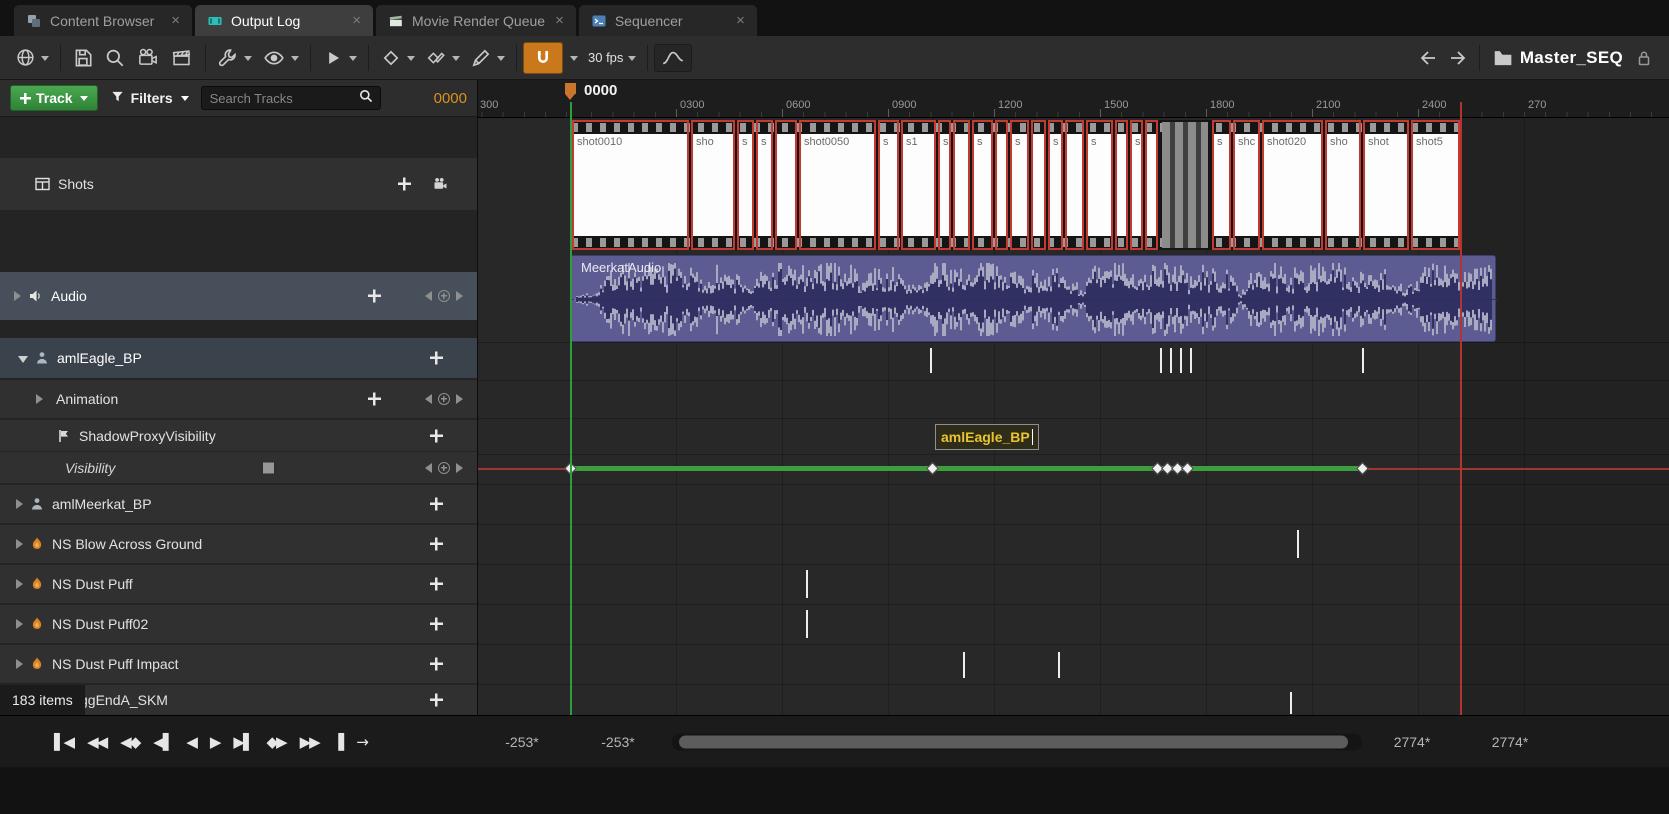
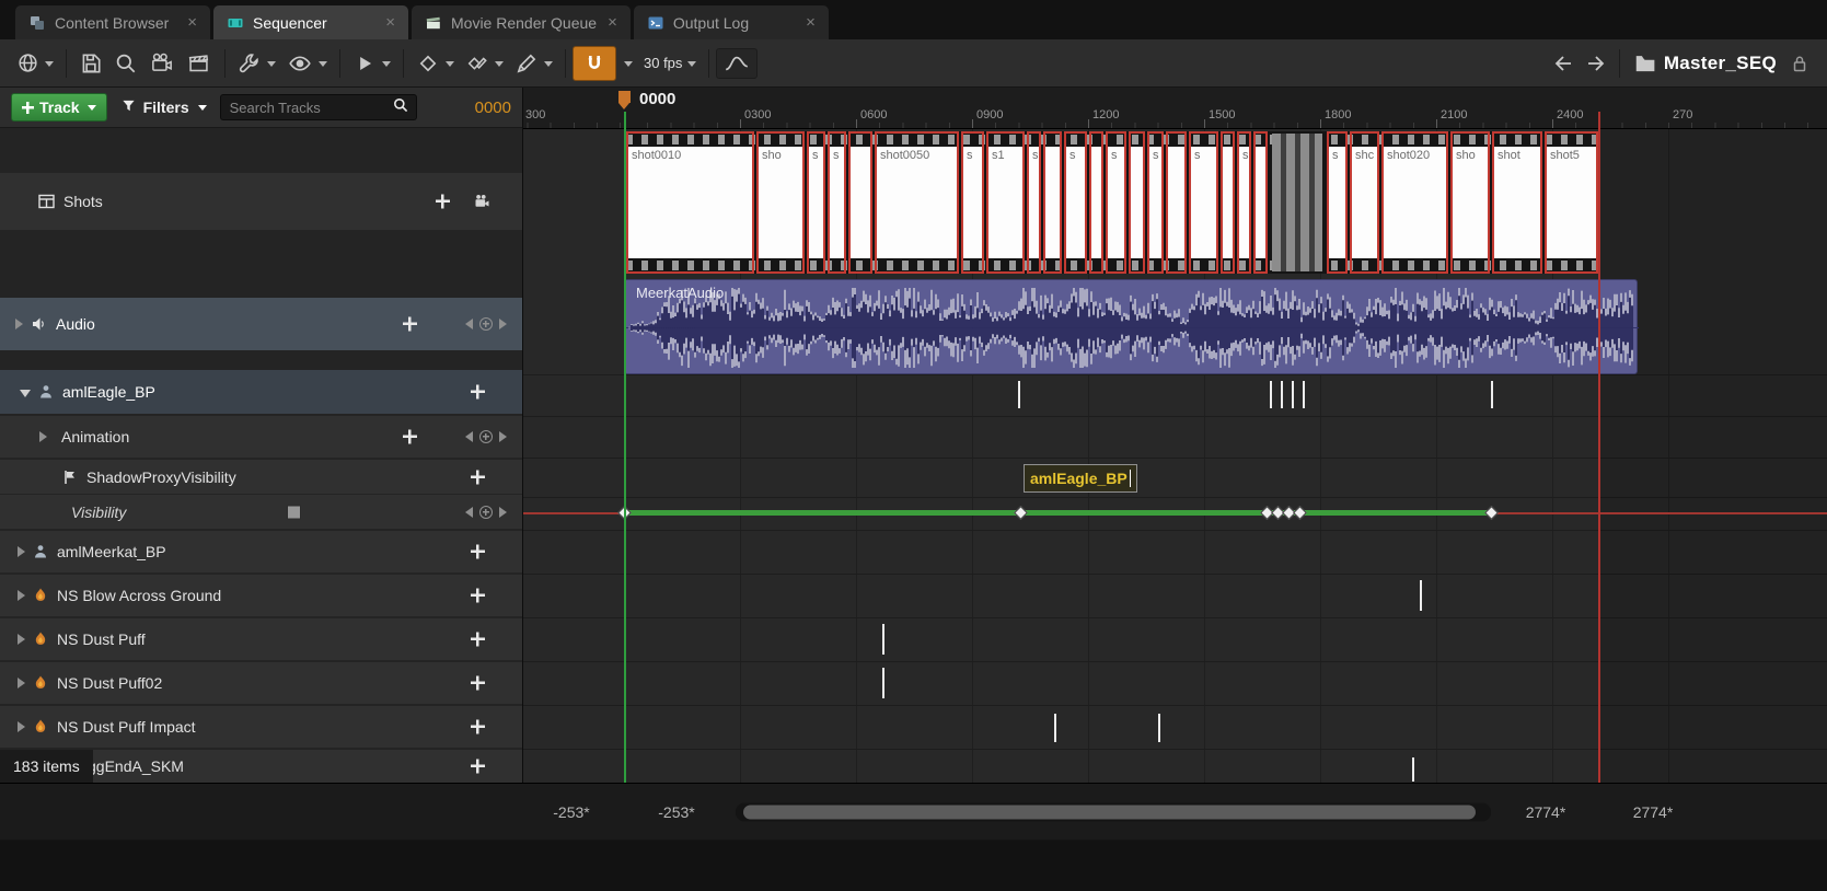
  Content Browser
  ×
- Output Log
+ Sequencer
  ×
  Movie Render Queue
  ×
- Sequencer
+ Output Log
  ×
  30 fps
  Master_SEQ
  Track
  Filters
  Search Tracks
  0000
  Shots
  Audio
  amlEagle_BP
  Animation
  ShadowProxyVisibility
  Visibility
  amlMeerkat_BP
  NS Blow Across Ground
  NS Dust Puff
  NS Dust Puff02
  NS Dust Puff Impact
  183 items
  shot0010
  sho
  s
  s
  shot0050
  s
  s1
  s
  s
  s
  s
  s
  s
  s
  shc
  shot020
  sho
  shot
  shot5
  MeerkatAudio
  amlEagle_BP
  300
  270
  0000
  0300
  0600
  0900
  1200
  1500
  1800
  2100
  2400
- ▌◀
- ◀◀
- ◀◆
- ◀▌
- ◀
- ▶
- ▶▌
- ◆▶
- ▶▶
- ▐
- →
  -253*
  -253*
  2774*
  2774*
